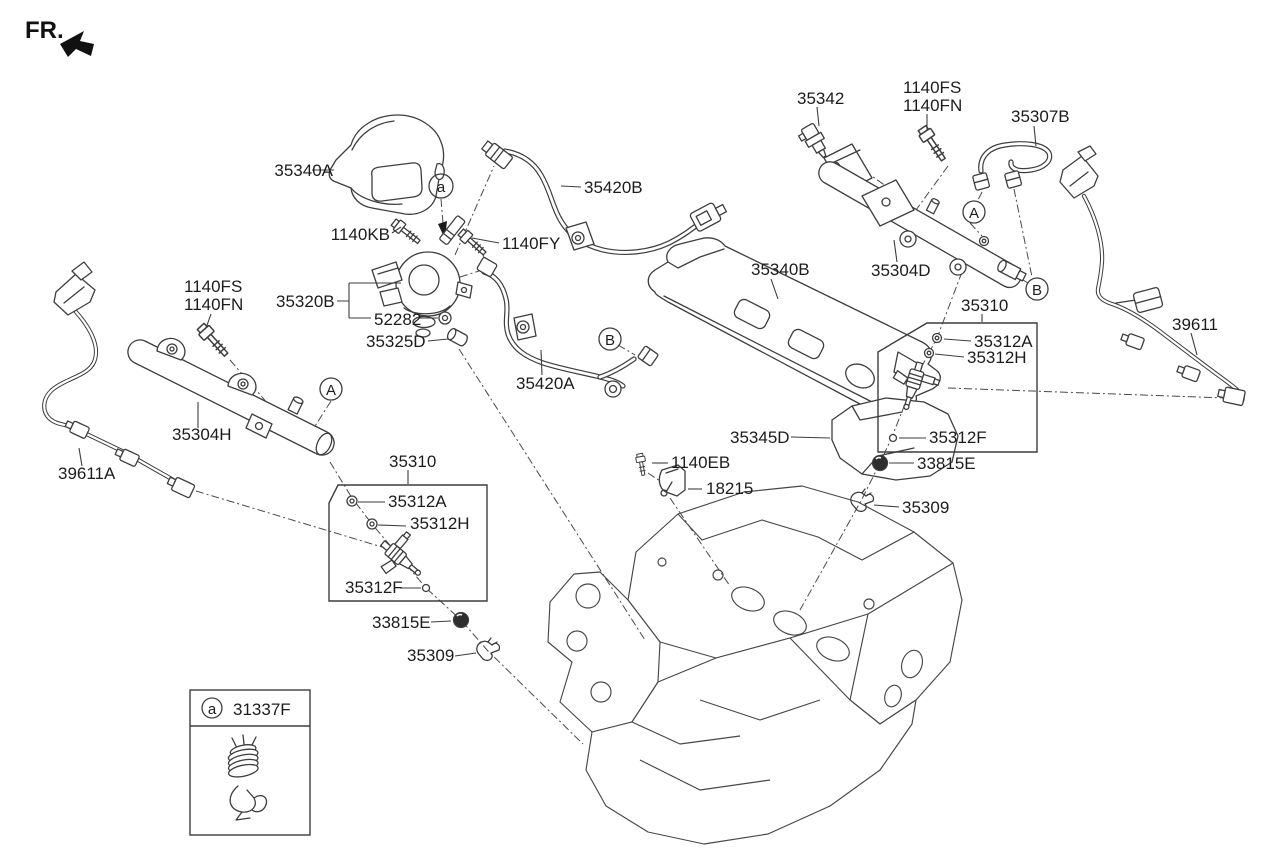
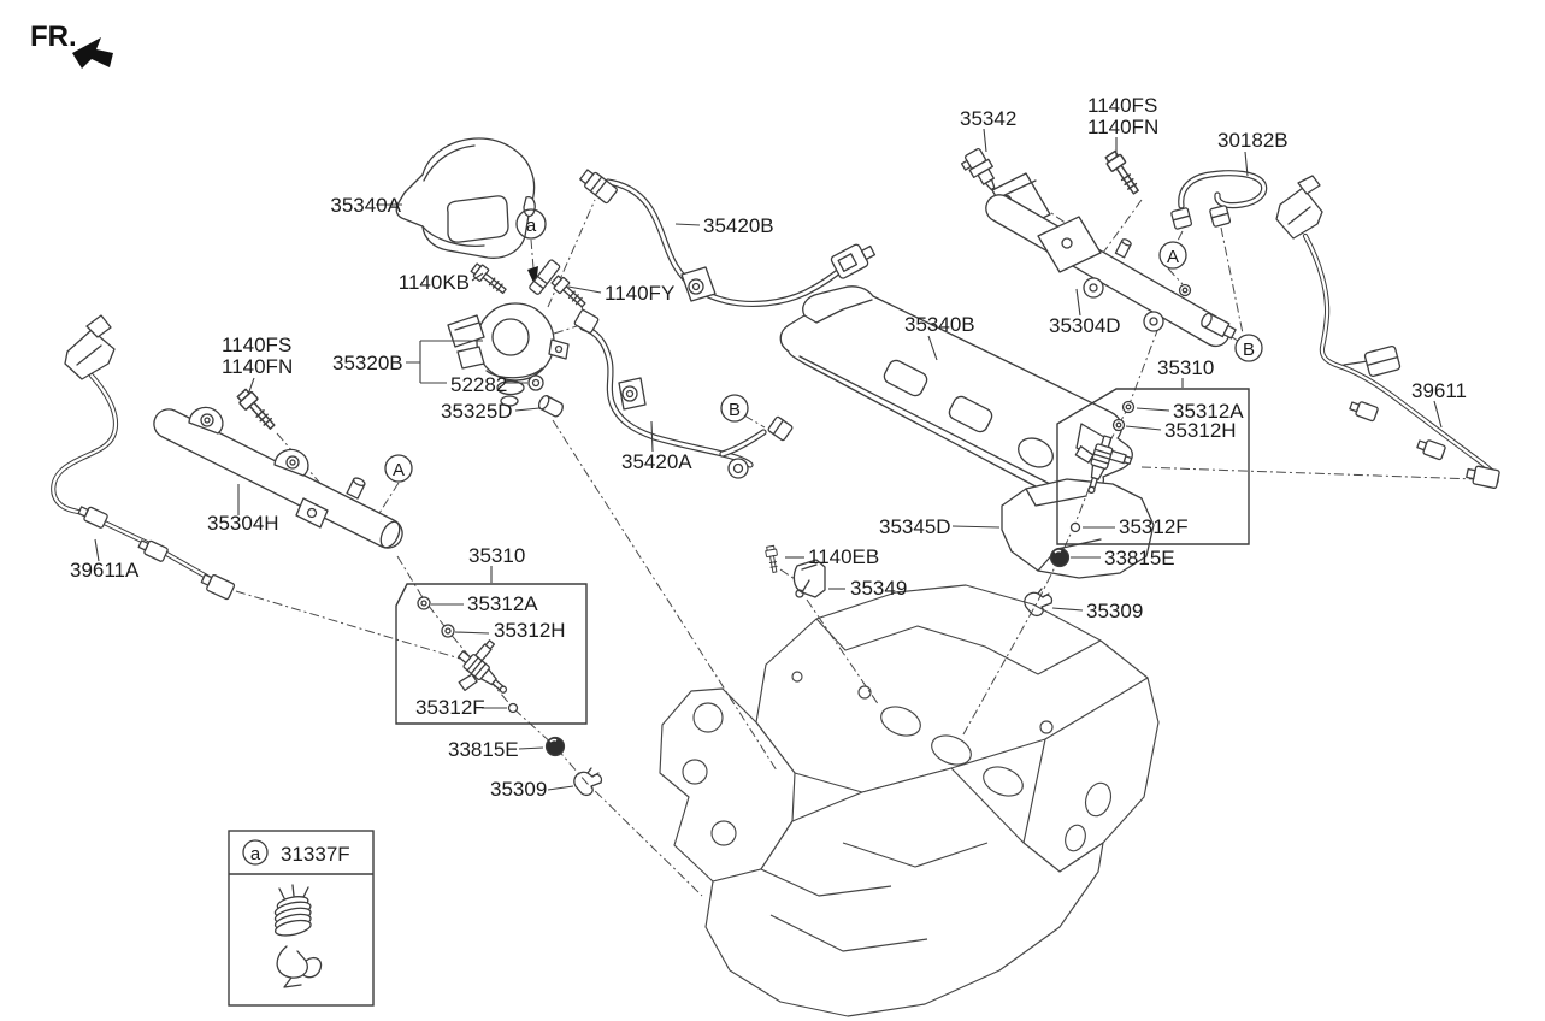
  FR.
  a
  A
  A
  B
  B
  a
  35340A
  1140KB
  1140FY
  35420B
  35342
  1140FS
  1140FN
- 35307B
+ 30182B
  35304D
  35310
  35312A
  35312H
  35312F
  33815E
  35309
  39611
  35340B
  35345D
  1140EB
- 18215
+ 35349
  1140FS
  1140FN
  35320B
  52282
  35325D
  35420A
  35304H
  39611A
  35310
  35312A
  35312H
  35312F
  33815E
  35309
  31337F
